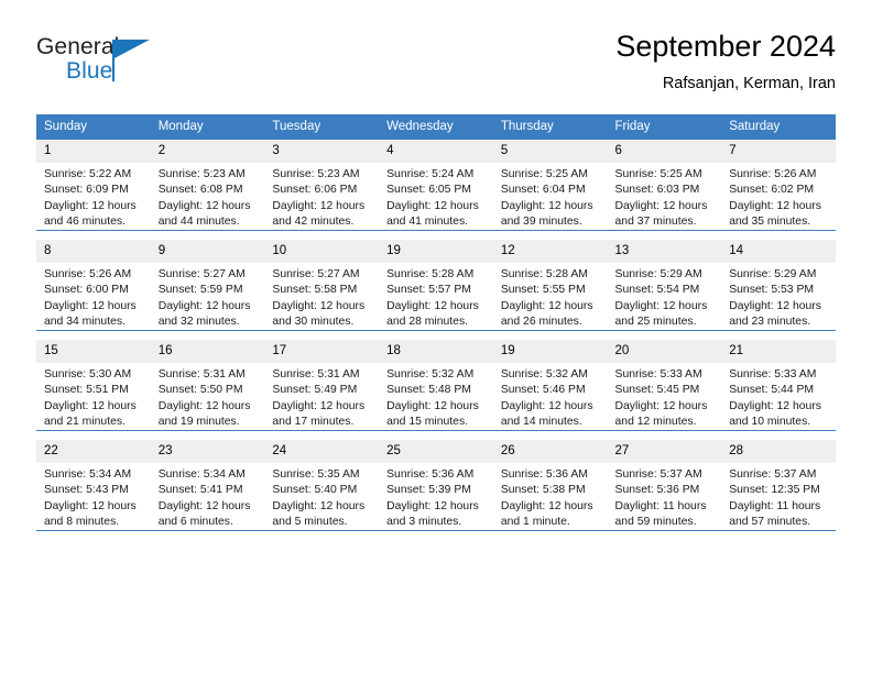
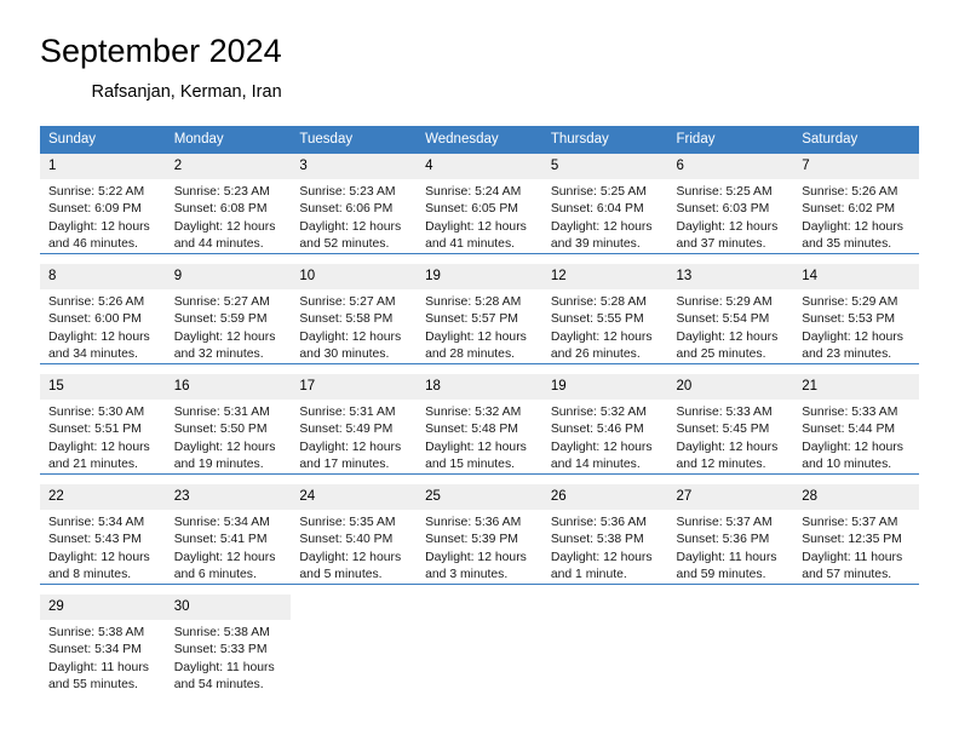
- General
- Blue
  September 2024
  Rafsanjan, Kerman, Iran
  Sunday	Monday	Tuesday	Wednesday	Thursday	Friday	Saturday
- 1Sunrise: 5:22 AMSunset: 6:09 PMDaylight: 12 hoursand 46 minutes.	2Sunrise: 5:23 AMSunset: 6:08 PMDaylight: 12 hoursand 44 minutes.	3Sunrise: 5:23 AMSunset: 6:06 PMDaylight: 12 hoursand 42 minutes.	4Sunrise: 5:24 AMSunset: 6:05 PMDaylight: 12 hoursand 41 minutes.	5Sunrise: 5:25 AMSunset: 6:04 PMDaylight: 12 hoursand 39 minutes.	6Sunrise: 5:25 AMSunset: 6:03 PMDaylight: 12 hoursand 37 minutes.	7Sunrise: 5:26 AMSunset: 6:02 PMDaylight: 12 hoursand 35 minutes.
+ 1Sunrise: 5:22 AMSunset: 6:09 PMDaylight: 12 hoursand 46 minutes.	2Sunrise: 5:23 AMSunset: 6:08 PMDaylight: 12 hoursand 44 minutes.	3Sunrise: 5:23 AMSunset: 6:06 PMDaylight: 12 hoursand 52 minutes.	4Sunrise: 5:24 AMSunset: 6:05 PMDaylight: 12 hoursand 41 minutes.	5Sunrise: 5:25 AMSunset: 6:04 PMDaylight: 12 hoursand 39 minutes.	6Sunrise: 5:25 AMSunset: 6:03 PMDaylight: 12 hoursand 37 minutes.	7Sunrise: 5:26 AMSunset: 6:02 PMDaylight: 12 hoursand 35 minutes.
  8Sunrise: 5:26 AMSunset: 6:00 PMDaylight: 12 hoursand 34 minutes.	9Sunrise: 5:27 AMSunset: 5:59 PMDaylight: 12 hoursand 32 minutes.	10Sunrise: 5:27 AMSunset: 5:58 PMDaylight: 12 hoursand 30 minutes.	19Sunrise: 5:28 AMSunset: 5:57 PMDaylight: 12 hoursand 28 minutes.	12Sunrise: 5:28 AMSunset: 5:55 PMDaylight: 12 hoursand 26 minutes.	13Sunrise: 5:29 AMSunset: 5:54 PMDaylight: 12 hoursand 25 minutes.	14Sunrise: 5:29 AMSunset: 5:53 PMDaylight: 12 hoursand 23 minutes.
  15Sunrise: 5:30 AMSunset: 5:51 PMDaylight: 12 hoursand 21 minutes.	16Sunrise: 5:31 AMSunset: 5:50 PMDaylight: 12 hoursand 19 minutes.	17Sunrise: 5:31 AMSunset: 5:49 PMDaylight: 12 hoursand 17 minutes.	18Sunrise: 5:32 AMSunset: 5:48 PMDaylight: 12 hoursand 15 minutes.	19Sunrise: 5:32 AMSunset: 5:46 PMDaylight: 12 hoursand 14 minutes.	20Sunrise: 5:33 AMSunset: 5:45 PMDaylight: 12 hoursand 12 minutes.	21Sunrise: 5:33 AMSunset: 5:44 PMDaylight: 12 hoursand 10 minutes.
  22Sunrise: 5:34 AMSunset: 5:43 PMDaylight: 12 hoursand 8 minutes.	23Sunrise: 5:34 AMSunset: 5:41 PMDaylight: 12 hoursand 6 minutes.	24Sunrise: 5:35 AMSunset: 5:40 PMDaylight: 12 hoursand 5 minutes.	25Sunrise: 5:36 AMSunset: 5:39 PMDaylight: 12 hoursand 3 minutes.	26Sunrise: 5:36 AMSunset: 5:38 PMDaylight: 12 hoursand 1 minute.	27Sunrise: 5:37 AMSunset: 5:36 PMDaylight: 11 hoursand 59 minutes.	28Sunrise: 5:37 AMSunset: 12:35 PMDaylight: 11 hoursand 57 minutes.
+ 29Sunrise: 5:38 AMSunset: 5:34 PMDaylight: 11 hoursand 55 minutes.	30Sunrise: 5:38 AMSunset: 5:33 PMDaylight: 11 hoursand 54 minutes.
